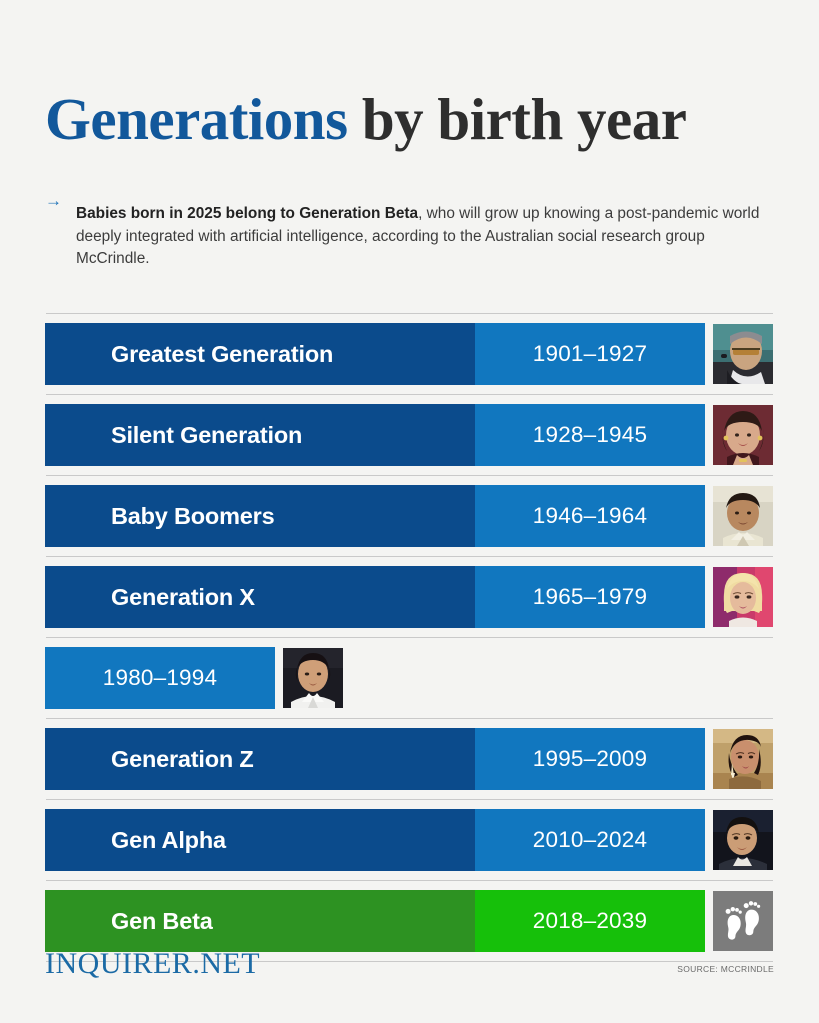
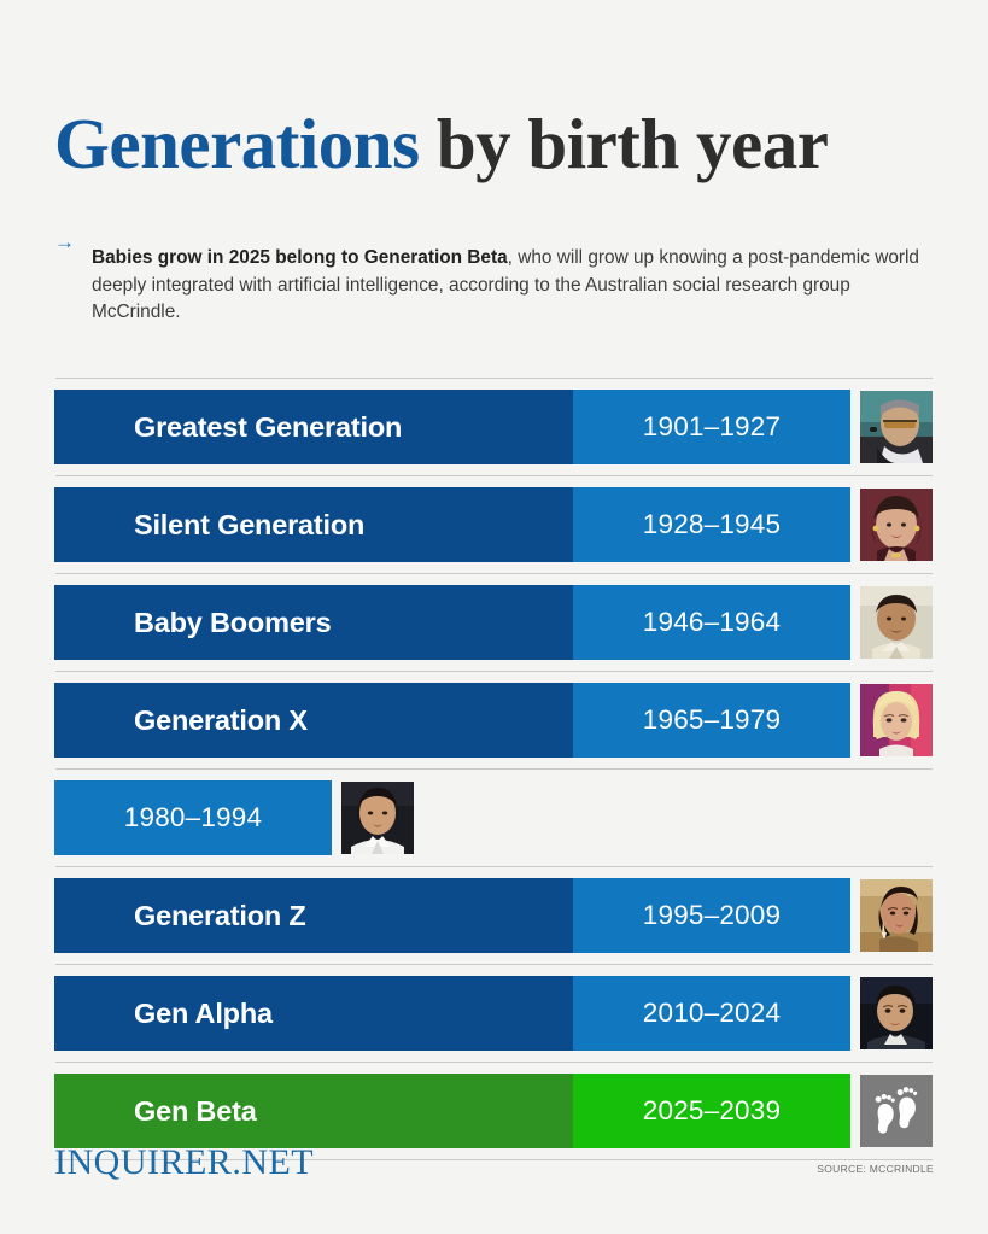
  Generations by birth year
  →
- Babies born in 2025 belong to Generation Beta, who will grow up knowing a post-pandemic world deeply integrated with artificial intelligence, according to the Australian social research group McCrindle.
+ Babies grow in 2025 belong to Generation Beta, who will grow up knowing a post-pandemic world deeply integrated with artificial intelligence, according to the Australian social research group McCrindle.
  Greatest Generation
  1901–1927
  Silent Generation
  1928–1945
  Baby Boomers
  1946–1964
  Generation X
  1965–1979
  1980–1994
  Generation Z
  1995–2009
  Gen Alpha
  2010–2024
  Gen Beta
- 2018–2039
+ 2025–2039
  INQUIRER.NET
  SOURCE: MCCRINDLE
